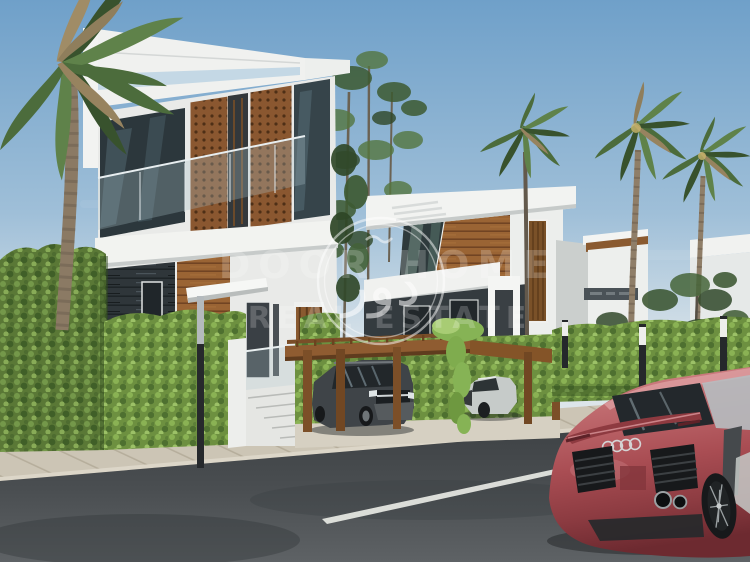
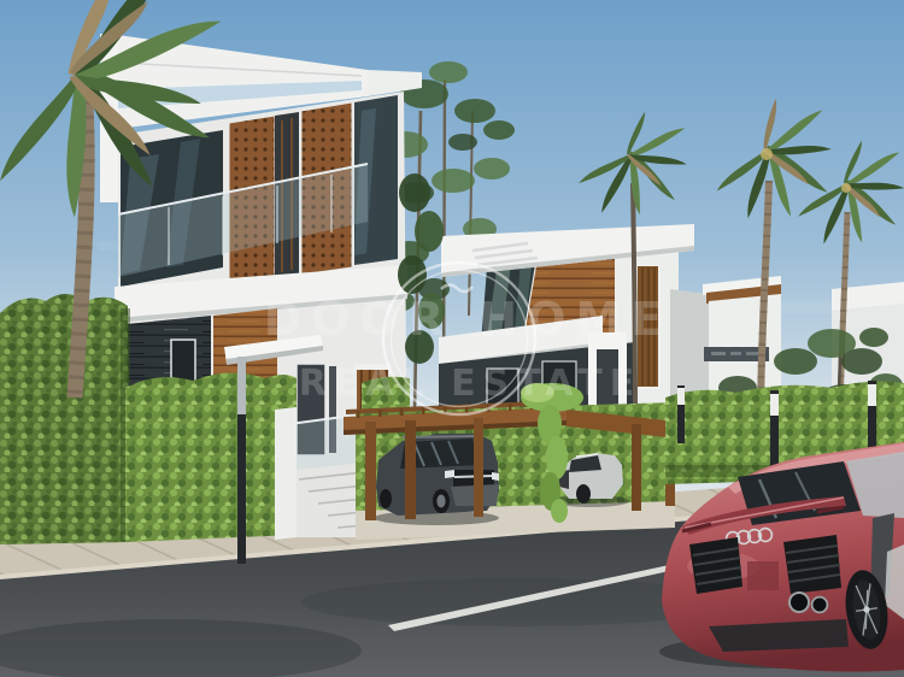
  DOOR HOME
  REAL ESTATE
- دور
